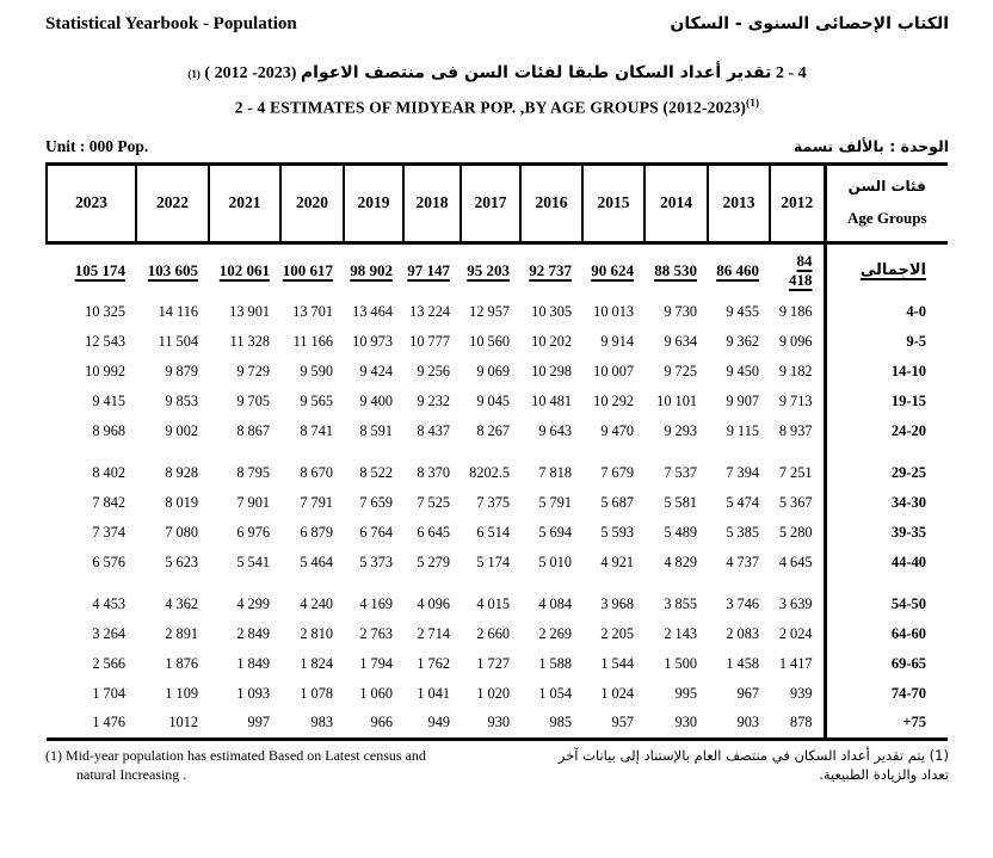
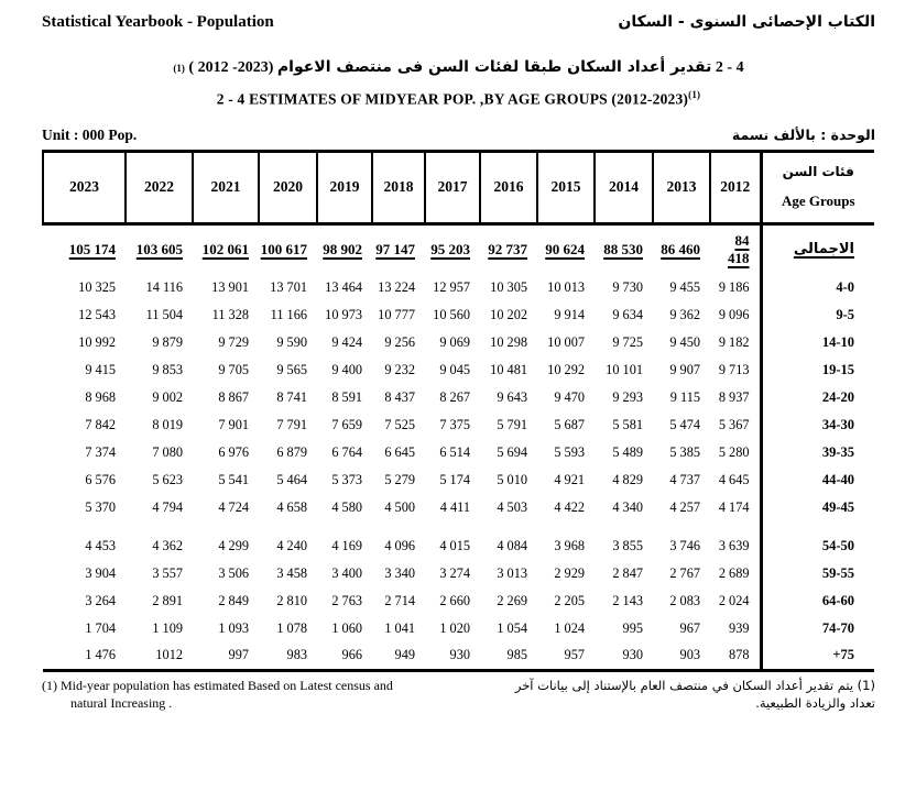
  Statistical Yearbook - Population
  الكتاب الإحصائى السنوى - السكان
  (1) ( 2012 -2023) تقدير أعداد السكان طبقا لفئات السن فى منتصف الاعوام 2 - 4
  2 - 4 ESTIMATES OF MIDYEAR POP. ,BY AGE GROUPS (2012-2023)(1)
  Unit : 000 Pop.
  الوحدة : بالألف نسمة
  2023	2022	2021	2020	2019	2018	2017	2016	2015	2014	2013	2012	فئات السنAge Groups
  105 174	103 605	102 061	100 617	98 902	97 147	95 203	92 737	90 624	88 530	86 460	84 418	الاجمالى
  10 325	14 116	13 901	13 701	13 464	13 224	12 957	10 305	10 013	9 730	9 455	9 186	4-0
  12 543	11 504	11 328	11 166	10 973	10 777	10 560	10 202	9 914	9 634	9 362	9 096	9-5
  10 992	9 879	9 729	9 590	9 424	9 256	9 069	10 298	10 007	9 725	9 450	9 182	14-10
  9 415	9 853	9 705	9 565	9 400	9 232	9 045	10 481	10 292	10 101	9 907	9 713	19-15
  8 968	9 002	8 867	8 741	8 591	8 437	8 267	9 643	9 470	9 293	9 115	8 937	24-20
- 8 402	8 928	8 795	8 670	8 522	8 370	8202.5	7 818	7 679	7 537	7 394	7 251	29-25
  7 842	8 019	7 901	7 791	7 659	7 525	7 375	5 791	5 687	5 581	5 474	5 367	34-30
  7 374	7 080	6 976	6 879	6 764	6 645	6 514	5 694	5 593	5 489	5 385	5 280	39-35
  6 576	5 623	5 541	5 464	5 373	5 279	5 174	5 010	4 921	4 829	4 737	4 645	44-40
+ 5 370	4 794	4 724	4 658	4 580	4 500	4 411	4 503	4 422	4 340	4 257	4 174	49-45
  4 453	4 362	4 299	4 240	4 169	4 096	4 015	4 084	3 968	3 855	3 746	3 639	54-50
+ 3 904	3 557	3 506	3 458	3 400	3 340	3 274	3 013	2 929	2 847	2 767	2 689	59-55
  3 264	2 891	2 849	2 810	2 763	2 714	2 660	2 269	2 205	2 143	2 083	2 024	64-60
- 2 566	1 876	1 849	1 824	1 794	1 762	1 727	1 588	1 544	1 500	1 458	1 417	69-65
  1 704	1 109	1 093	1 078	1 060	1 041	1 020	1 054	1 024	995	967	939	74-70
  1 476	1012	997	983	966	949	930	985	957	930	903	878	+75
  (1) Mid-year population has estimated Based on Latest census and
  natural Increasing .
  (1) يتم تقدير أعداد السكان في منتصف العام بالإستناد إلى بيانات آخر
  تعداد والزيادة الطبيعية.
